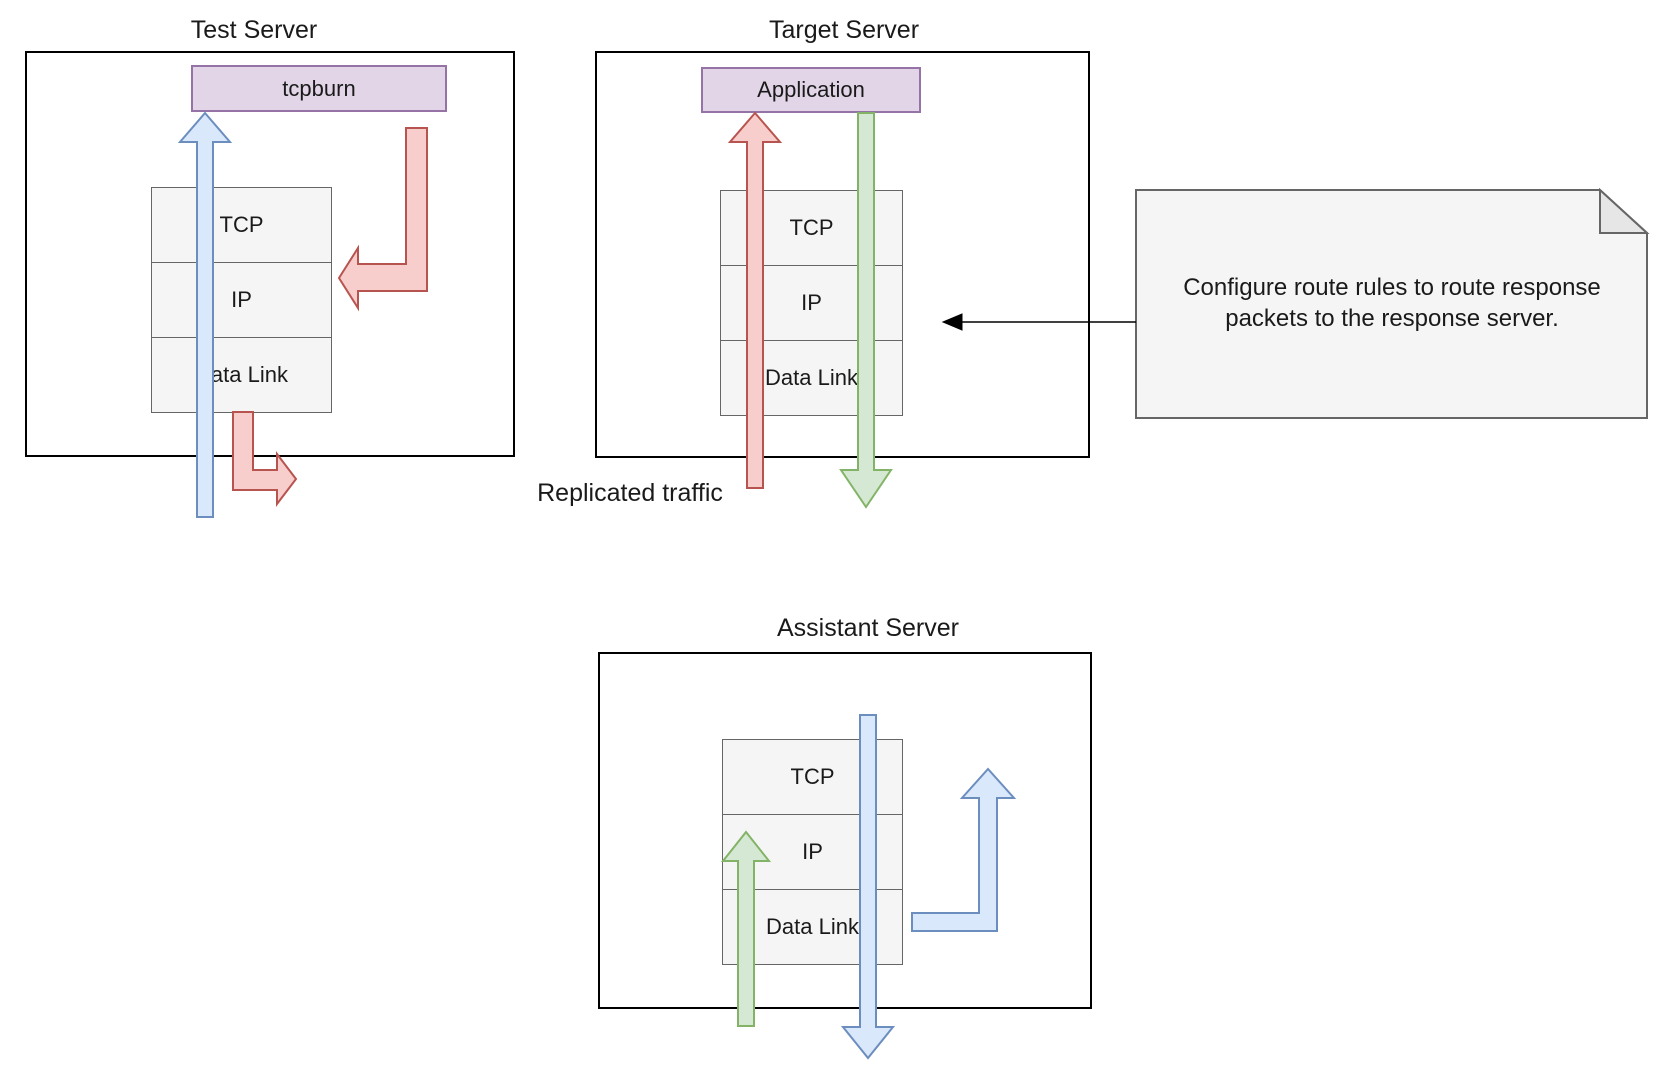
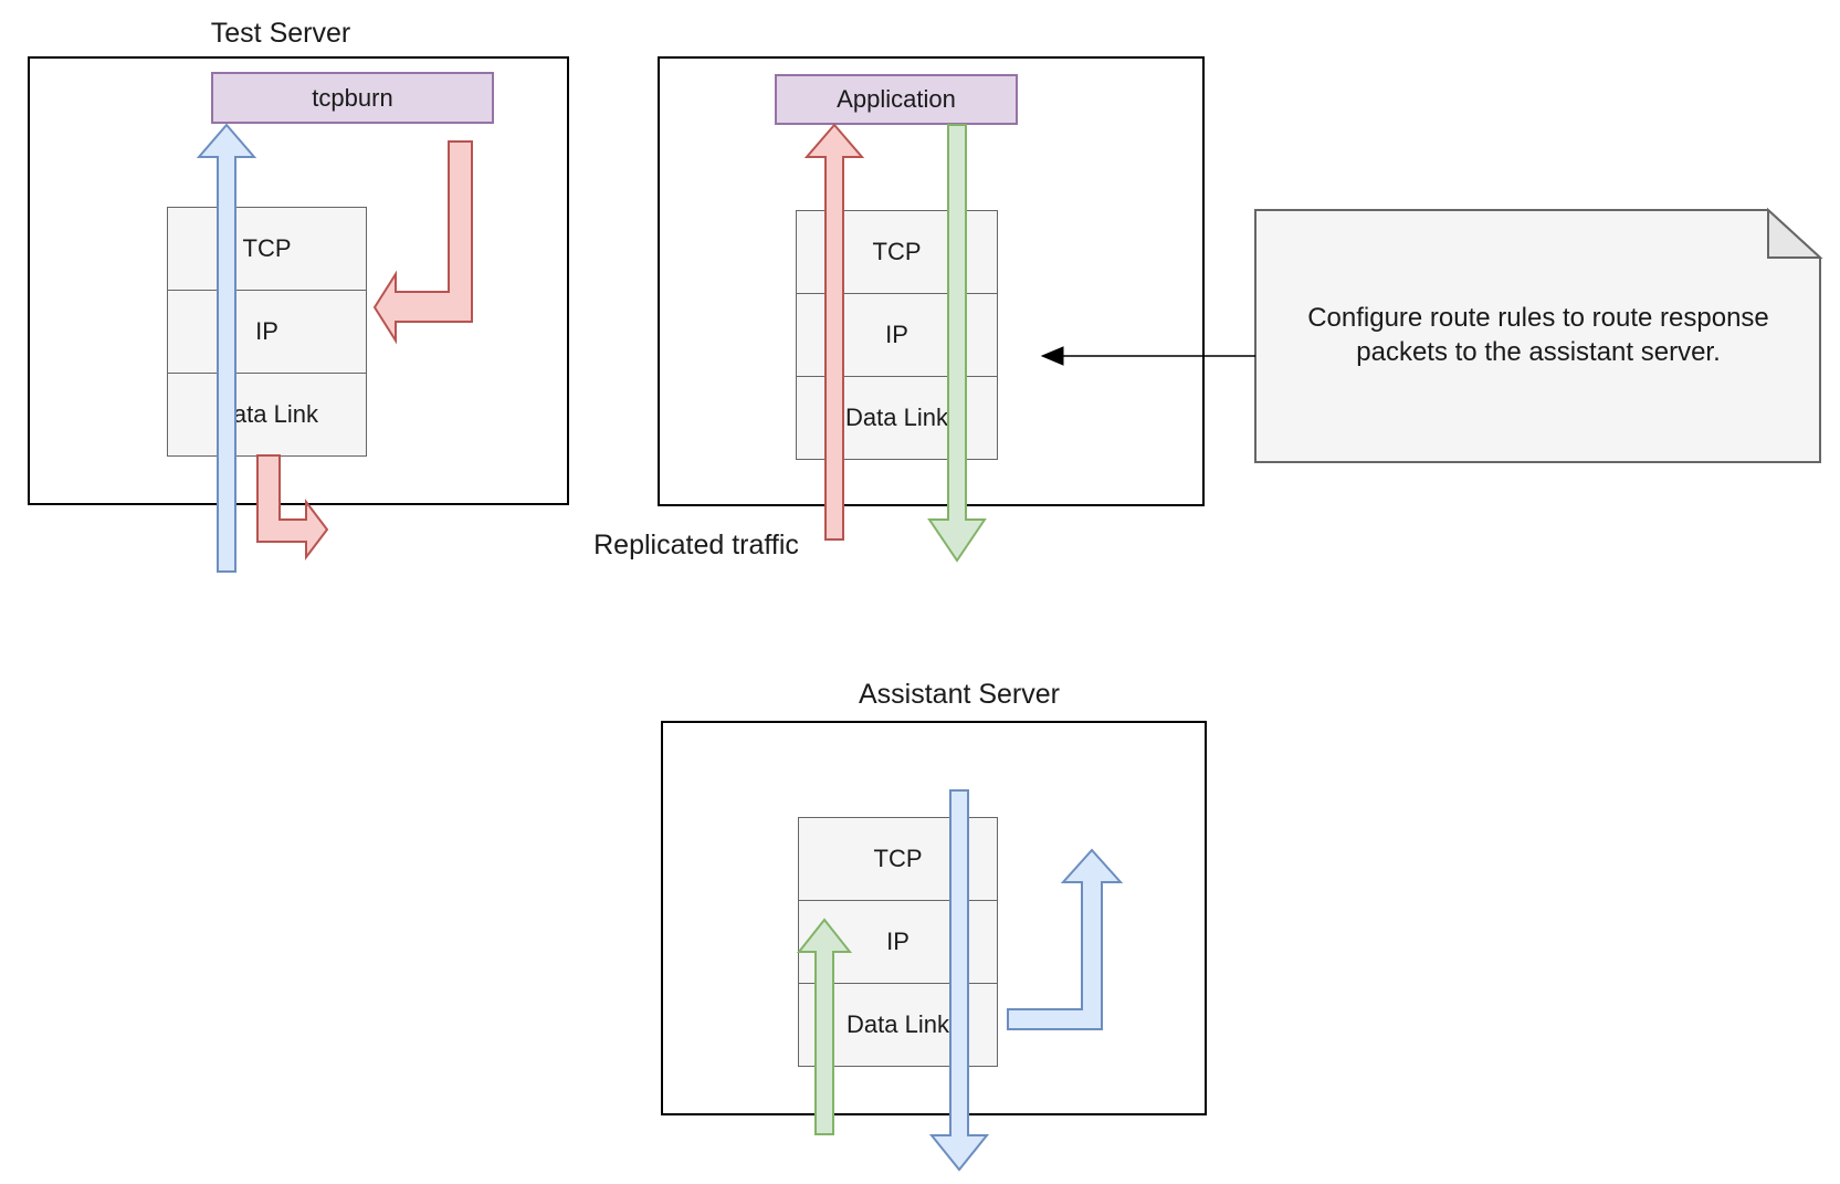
  Test Server
- Target Server
  Assistant Server
  tcpburn
  Application
  TCP
  IP
  ata Link
  TCP
  IP
  Data Link
  TCP
  IP
  Data Link
  Replicated traffic
  Configure route rules to route response
- packets to the response server.
+ packets to the assistant server.
